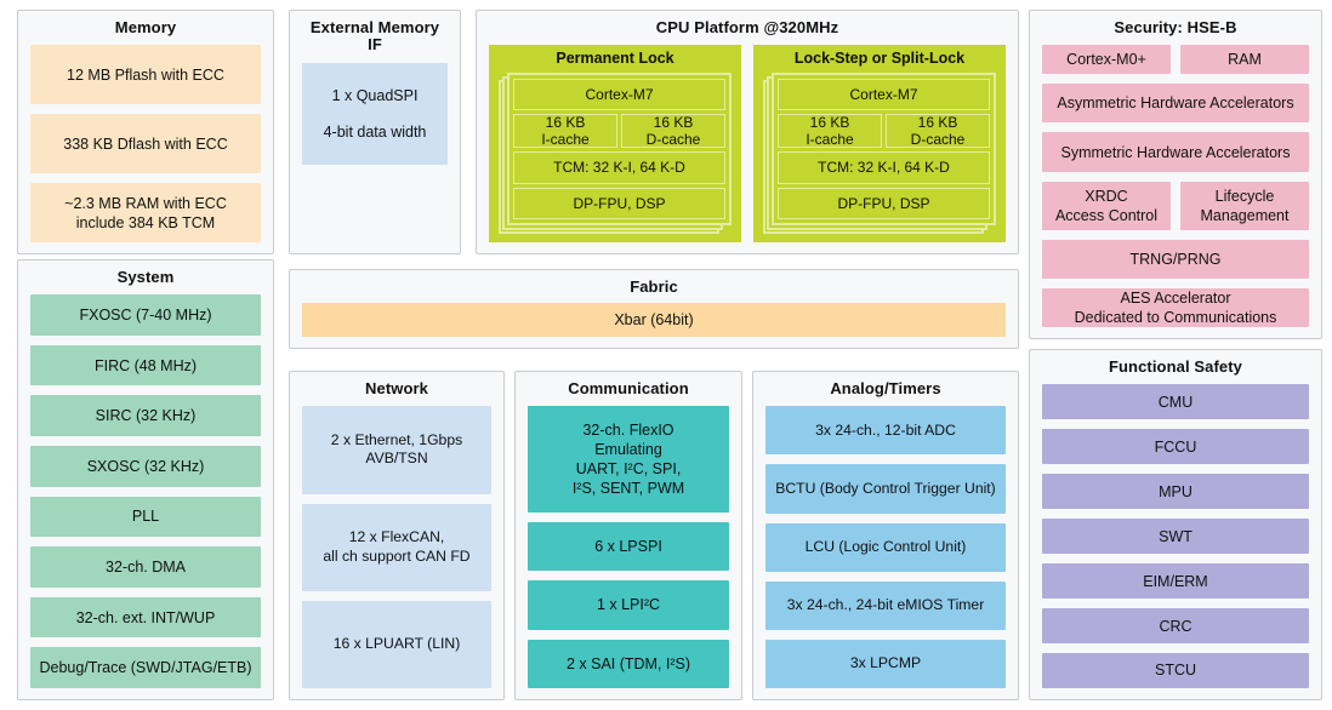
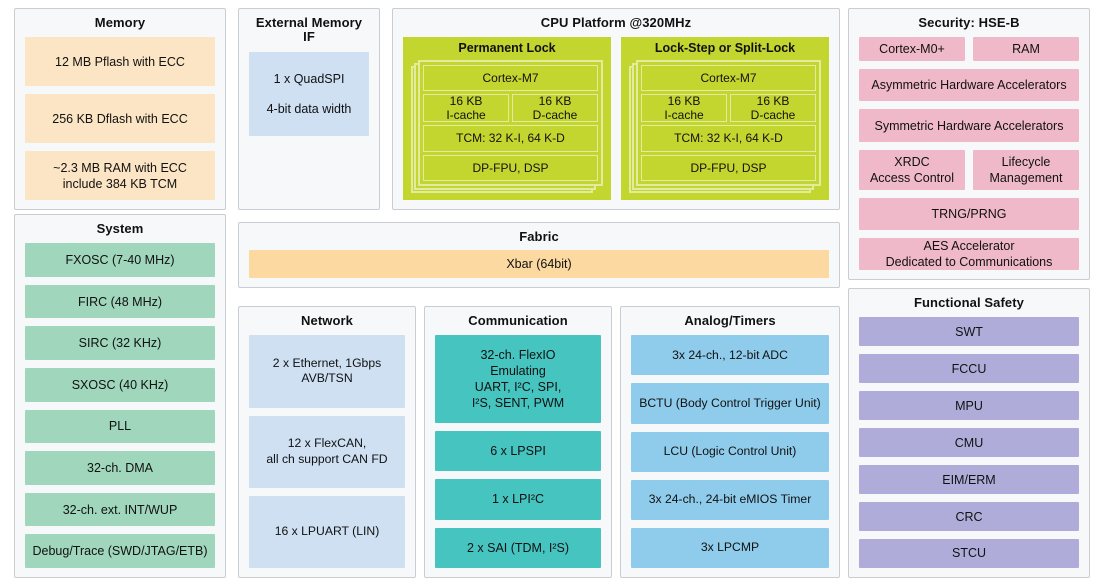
  Memory
  12 MB Pflash with ECC
- 338 KB Dflash with ECC
+ 256 KB Dflash with ECC
  ~2.3 MB RAM with ECC
  include 384 KB TCM
  External Memory IF
  1 x QuadSPI
  4-bit data width
  CPU Platform @320MHz
  Permanent Lock
  Cortex-M7
  16 KB
  I-cache
  16 KB
  D-cache
  TCM: 32 K-I, 64 K-D
  DP-FPU, DSP
  Lock-Step or Split-Lock
  Cortex-M7
  16 KB
  I-cache
  16 KB
  D-cache
  TCM: 32 K-I, 64 K-D
  DP-FPU, DSP
  Security: HSE-B
  Cortex-M0+
  RAM
  Asymmetric Hardware Accelerators
  Symmetric Hardware Accelerators
  XRDC
  Access Control
  Lifecycle
  Management
  TRNG/PRNG
  AES Accelerator
  Dedicated to Communications
  System
  FXOSC (7-40 MHz)
  FIRC (48 MHz)
  SIRC (32 KHz)
- SXOSC (32 KHz)
+ SXOSC (40 KHz)
  PLL
  32-ch. DMA
  32-ch. ext. INT/WUP
  Debug/Trace (SWD/JTAG/ETB)
  Fabric
  Xbar (64bit)
  Network
  2 x Ethernet, 1Gbps
  AVB/TSN
  12 x FlexCAN,
  all ch support CAN FD
  16 x LPUART (LIN)
  Communication
  32-ch. FlexIO
  Emulating
  UART, I²C, SPI,
  I²S, SENT, PWM
  6 x LPSPI
  1 x LPI²C
  2 x SAI (TDM, I²S)
  Analog/Timers
  3x 24-ch., 12-bit ADC
  BCTU (Body Control Trigger Unit)
  LCU (Logic Control Unit)
  3x 24-ch., 24-bit eMIOS Timer
  3x LPCMP
  Functional Safety
- CMU
+ SWT
  FCCU
  MPU
- SWT
+ CMU
  EIM/ERM
  CRC
  STCU
